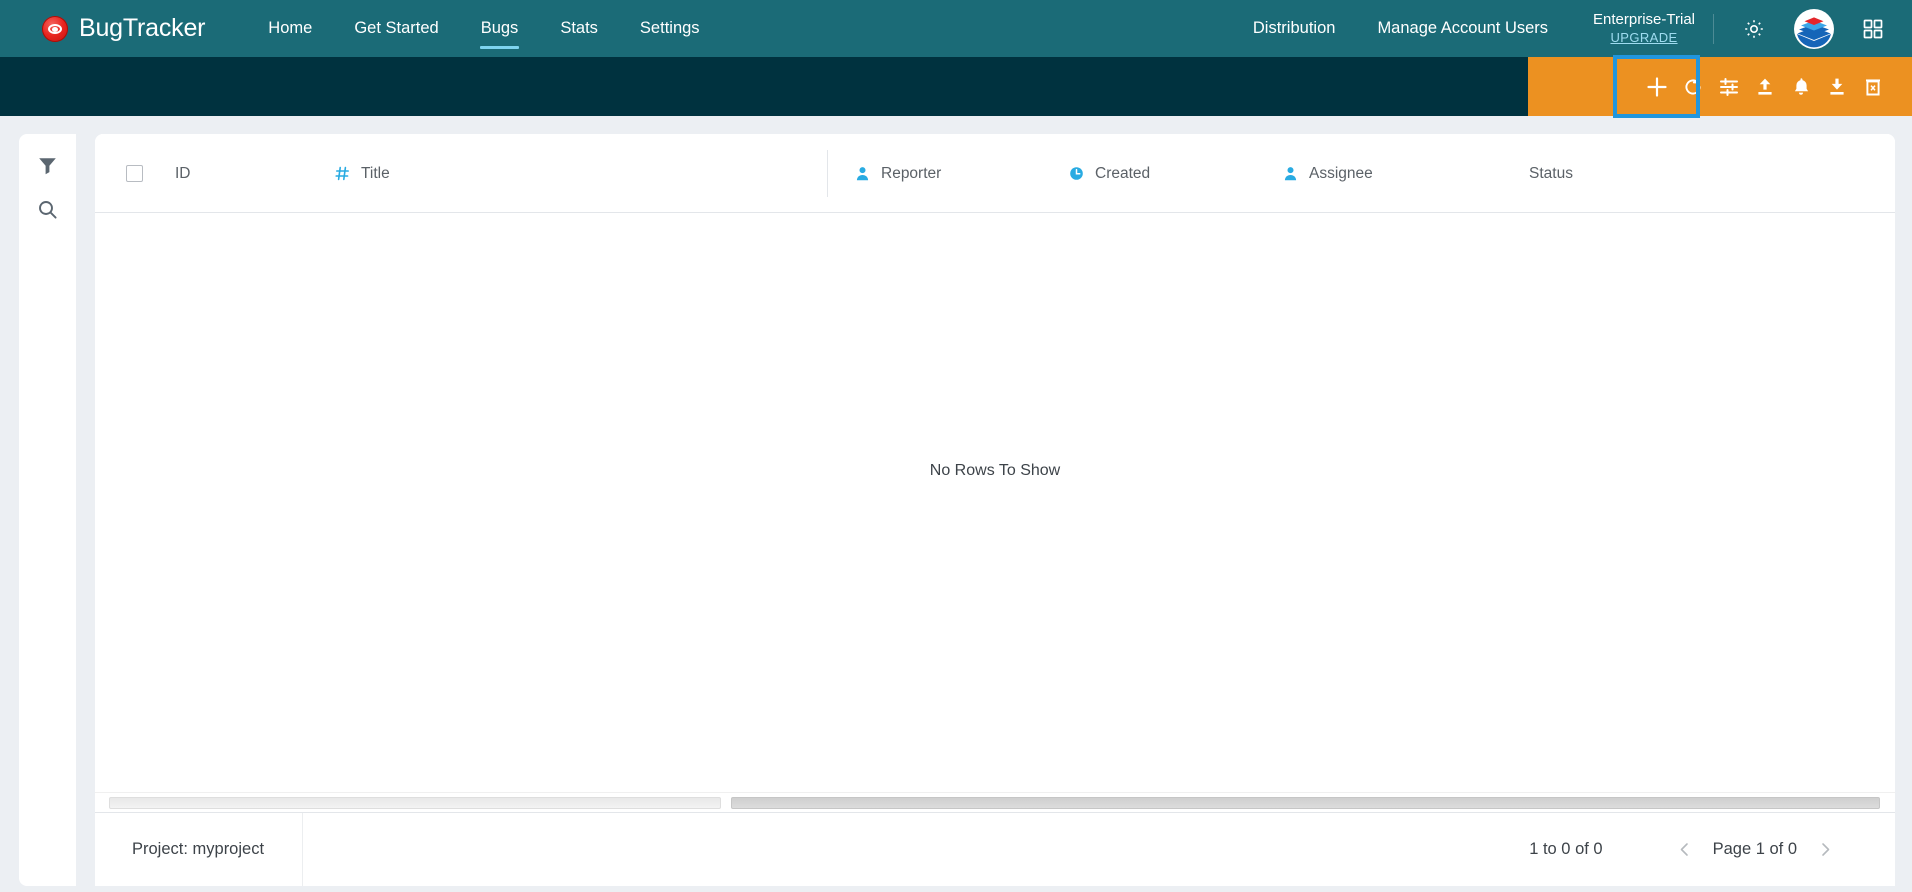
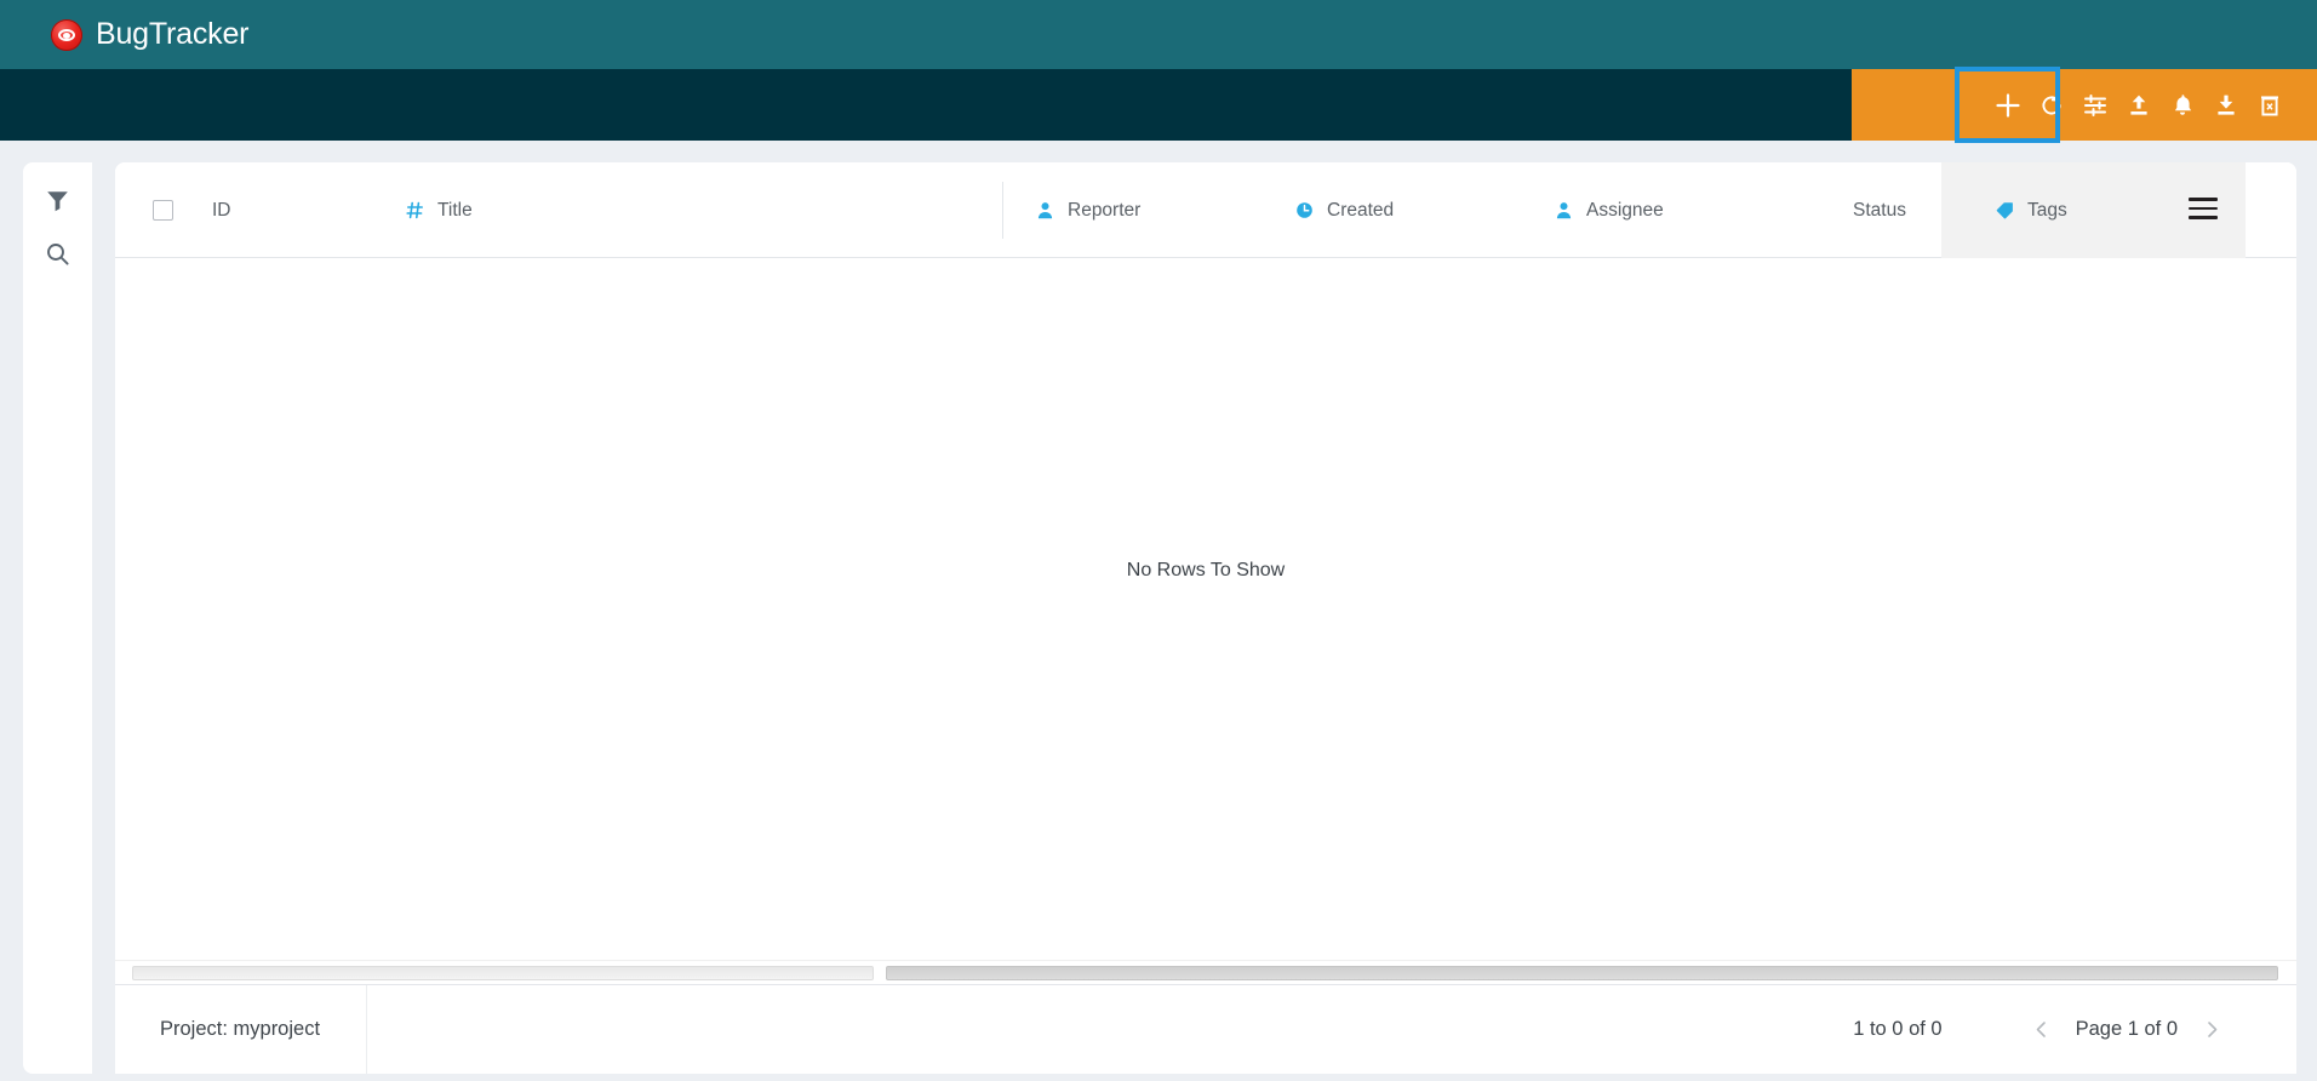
  BugTracker
- Home
- Get Started
- Bugs
- Stats
- Settings
- Distribution
- Manage Account Users
- Enterprise-Trial
- UPGRADE
  ID
  Title
  Reporter
  Created
  Assignee
  Status
+ Tags
  No Rows To Show
  Project: myproject
  1 to 0 of 0
  Page 1 of 0
